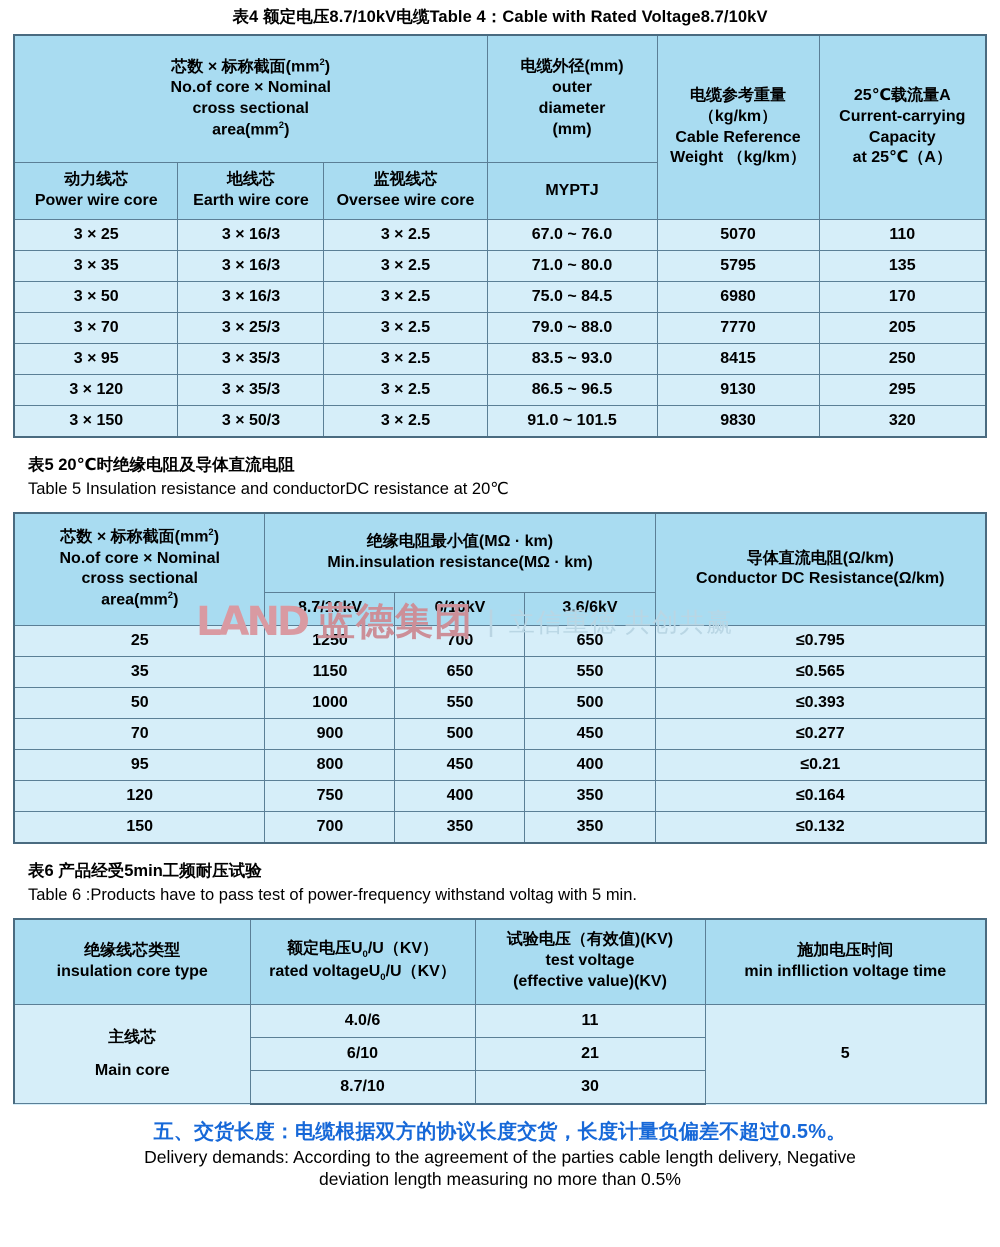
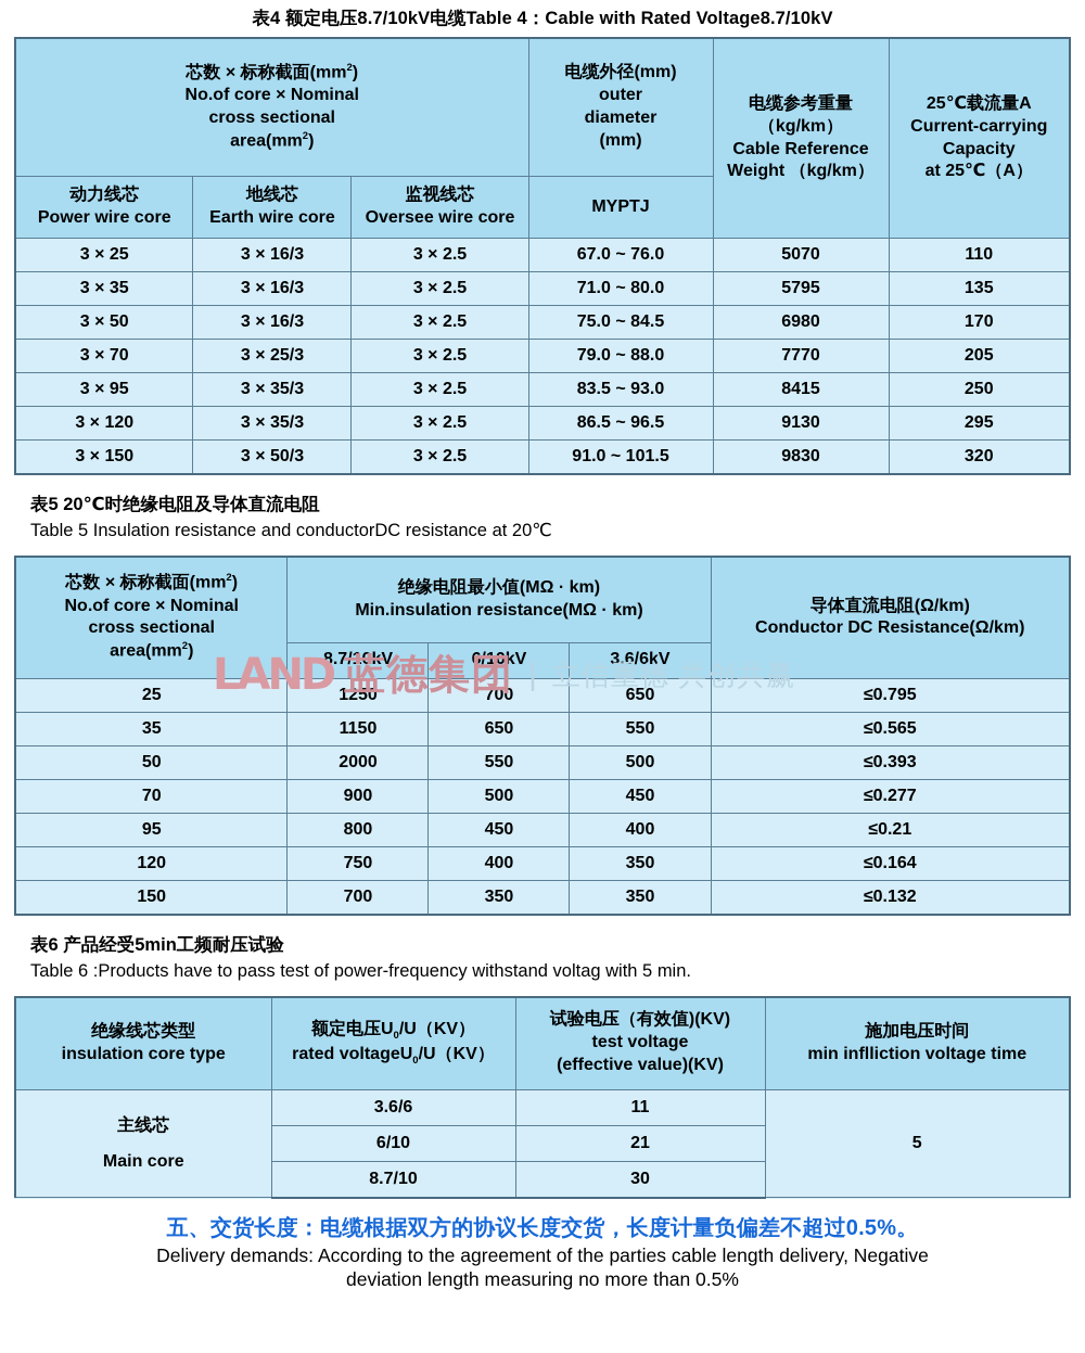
  表4 额定电压8.7/10kV电缆Table 4：Cable with Rated Voltage8.7/10kV
  芯数 × 标称截面(mm2) No.of core × Nominal cross sectional area(mm2)	电缆外径(mm) outer diameter (mm)	电缆参考重量 （kg/km） Cable Reference Weight （kg/km）	25℃载流量A Current-carrying Capacity at 25℃（A）
  动力线芯 Power wire core	地线芯 Earth wire core	监视线芯 Oversee wire core	MYPTJ
  3 × 25	3 × 16/3	3 × 2.5	67.0 ~ 76.0	5070	110
  3 × 35	3 × 16/3	3 × 2.5	71.0 ~ 80.0	5795	135
  3 × 50	3 × 16/3	3 × 2.5	75.0 ~ 84.5	6980	170
  3 × 70	3 × 25/3	3 × 2.5	79.0 ~ 88.0	7770	205
  3 × 95	3 × 35/3	3 × 2.5	83.5 ~ 93.0	8415	250
  3 × 120	3 × 35/3	3 × 2.5	86.5 ~ 96.5	9130	295
  3 × 150	3 × 50/3	3 × 2.5	91.0 ~ 101.5	9830	320
  表5 20℃时绝缘电阻及导体直流电阻
  Table 5 Insulation resistance and conductorDC resistance at 20℃
  芯数 × 标称截面(mm2) No.of core × Nominal cross sectional area(mm2)	绝缘电阻最小值(MΩ · km) Min.insulation resistance(MΩ · km)	导体直流电阻(Ω/km) Conductor DC Resistance(Ω/km)
  8.7/10kV	6/10kV	3.6/6kV
  25	1250	700	650	≤0.795
  35	1150	650	550	≤0.565
- 50	1000	550	500	≤0.393
+ 50	2000	550	500	≤0.393
  70	900	500	450	≤0.277
  95	800	450	400	≤0.21
  120	750	400	350	≤0.164
  150	700	350	350	≤0.132
  表6 产品经受5min工频耐压试验
  Table 6 :Products have to pass test of power-frequency withstand voltag with 5 min.
  绝缘线芯类型 insulation core type	额定电压U0/U（KV） rated voltageU0/U（KV）	试验电压（有效值)(KV) test voltage (effective value)(KV)	施加电压时间 min inflliction voltage time
- 主线芯 Main core	4.0/6	11	5
+ 主线芯 Main core	3.6/6	11	5
  6/10	21
  8.7/10	30
  五、交货长度：电缆根据双方的协议长度交货，长度计量负偏差不超过0.5%。
  Delivery demands: According to the agreement of the parties cable length delivery, Negative
  deviation length measuring no more than 0.5%
  LAND
  蓝德集团
  |
  立信重德 共创共赢
